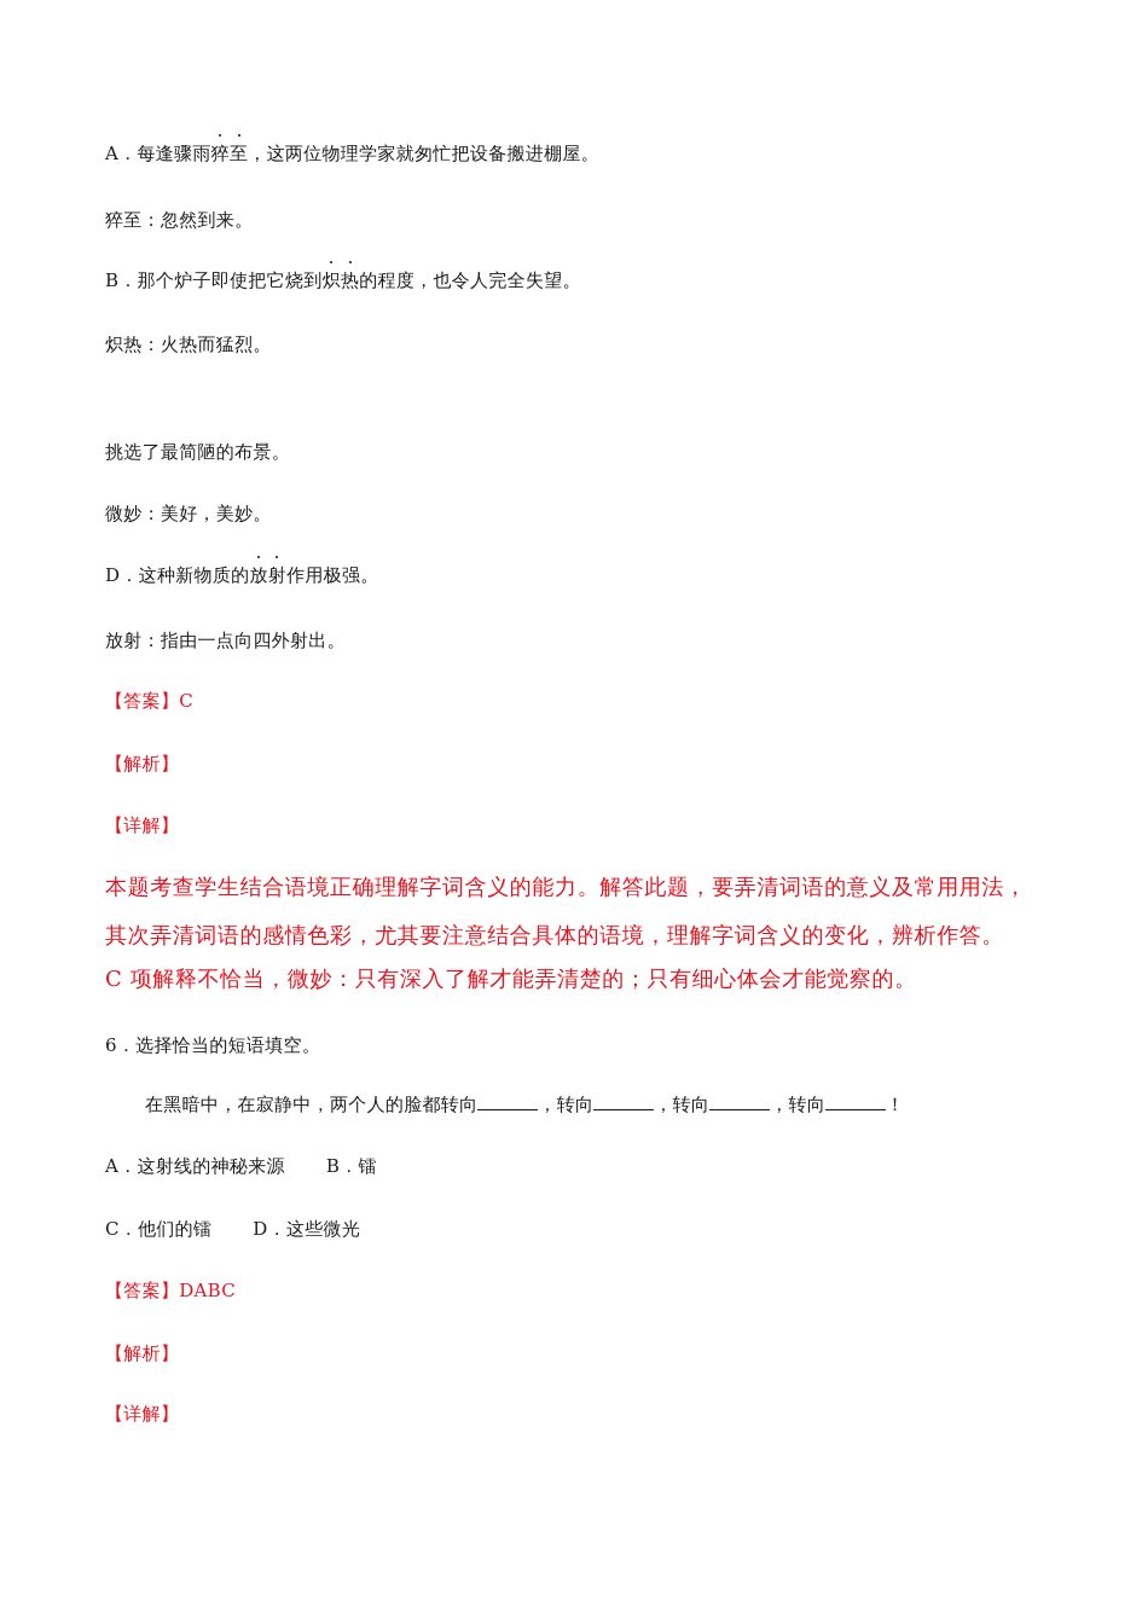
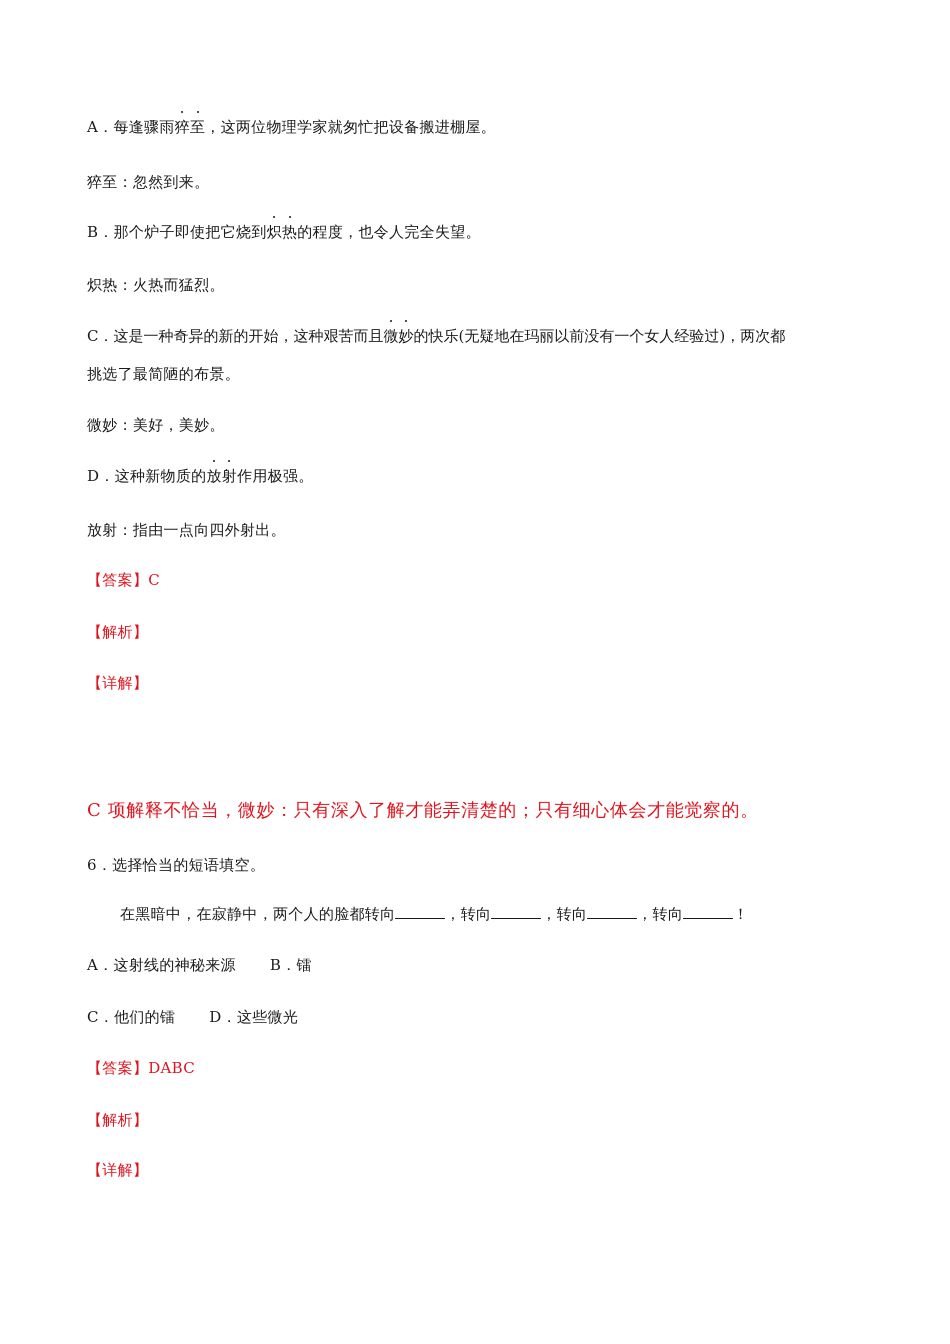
  A．每逢骤雨猝至，这两位物理学家就匆忙把设备搬进棚屋。
  猝至：忽然到来。
  B．那个炉子即使把它烧到炽热的程度，也令人完全失望。
  炽热：火热而猛烈。
+ C．这是一种奇异的新的开始，这种艰苦而且微妙的快乐(无疑地在玛丽以前没有一个女人经验过)，两次都
  挑选了最简陋的布景。
  微妙：美好，美妙。
  D．这种新物质的放射作用极强。
  放射：指由一点向四外射出。
  【答案】C
  【解析】
  【详解】
- 本题考查学生结合语境正确理解字词含义的能力。解答此题，要弄清词语的意义及常用用法，
- 其次弄清词语的感情色彩，尤其要注意结合具体的语境，理解字词含义的变化，辨析作答。
  C 项解释不恰当，微妙：只有深入了解才能弄清楚的；只有细心体会才能觉察的。
  6．选择恰当的短语填空。
  在黑暗中，在寂静中，两个人的脸都转向 ，转向 ，转向 ，转向 ！
  A．这射线的神秘来源 B．镭
  C．他们的镭 D．这些微光
  【答案】DABC
  【解析】
  【详解】
